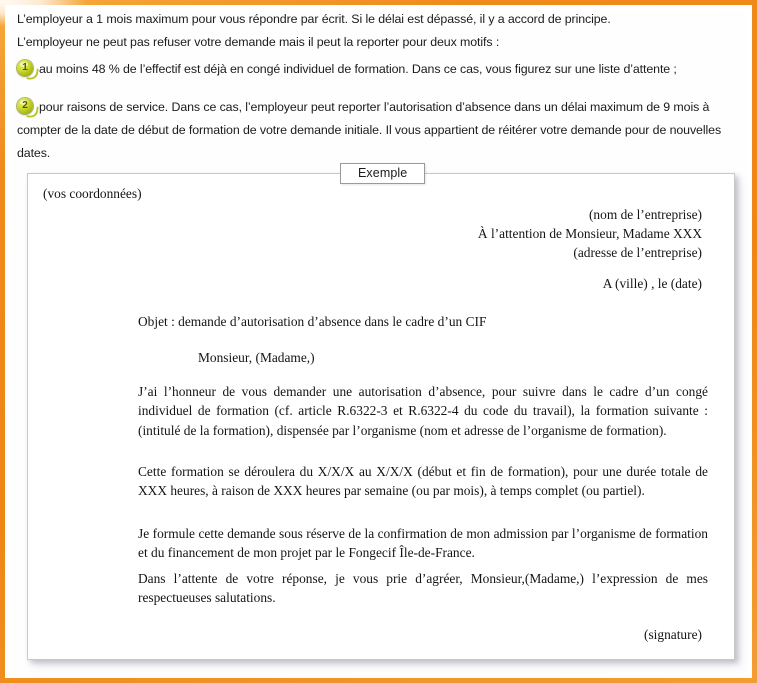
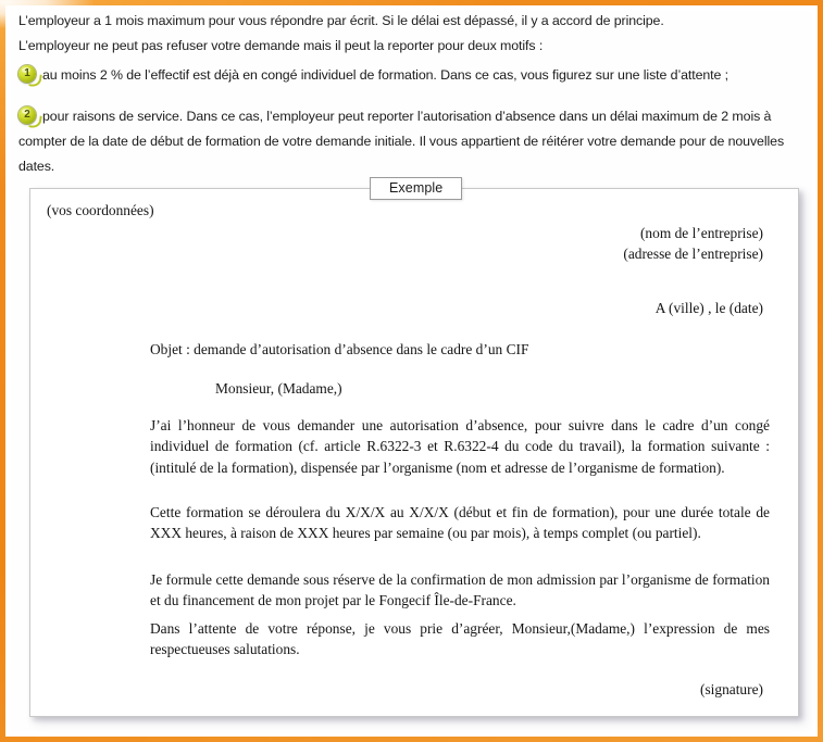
  L’employeur a 1 mois maximum pour vous répondre par écrit. Si le délai est dépassé, il y a accord de principe.
  L’employeur ne peut pas refuser votre demande mais il peut la reporter pour deux motifs :
  1
- au moins 48 % de l’effectif est déjà en congé individuel de formation. Dans ce cas, vous figurez sur une liste d’attente ;
+ au moins 2 % de l’effectif est déjà en congé individuel de formation. Dans ce cas, vous figurez sur une liste d’attente ;
  2
- pour raisons de service. Dans ce cas, l’employeur peut reporter l’autorisation d’absence dans un délai maximum de 9 mois à compter de la date de début de formation de votre demande initiale. Il vous appartient de réitérer votre demande pour de nouvelles dates.
+ pour raisons de service. Dans ce cas, l’employeur peut reporter l’autorisation d’absence dans un délai maximum de 2 mois à compter de la date de début de formation de votre demande initiale. Il vous appartient de réitérer votre demande pour de nouvelles dates.
  Exemple
  (vos coordonnées)
  (nom de l’entreprise)
- À l’attention de Monsieur, Madame XXX
  (adresse de l’entreprise)
  A (ville) , le (date)
  Objet : demande d’autorisation d’absence dans le cadre d’un CIF
  Monsieur, (Madame,)
  J’ai l’honneur de vous demander une autorisation d’absence, pour suivre dans le cadre d’un congé individuel de formation (cf. article R.6322-3 et R.6322-4 du code du travail), la formation suivante : (intitulé de la formation), dispensée par l’organisme (nom et adresse de l’organisme de formation).
  Cette formation se déroulera du X/X/X au X/X/X (début et fin de formation), pour une durée totale de XXX heures, à raison de XXX heures par semaine (ou par mois), à temps complet (ou partiel).
  Je formule cette demande sous réserve de la confirmation de mon admission par l’organisme de formation et du financement de mon projet par le Fongecif Île-de-France.
  Dans l’attente de votre réponse, je vous prie d’agréer, Monsieur,(Madame,) l’expression de mes respectueuses salutations.
  (signature)
